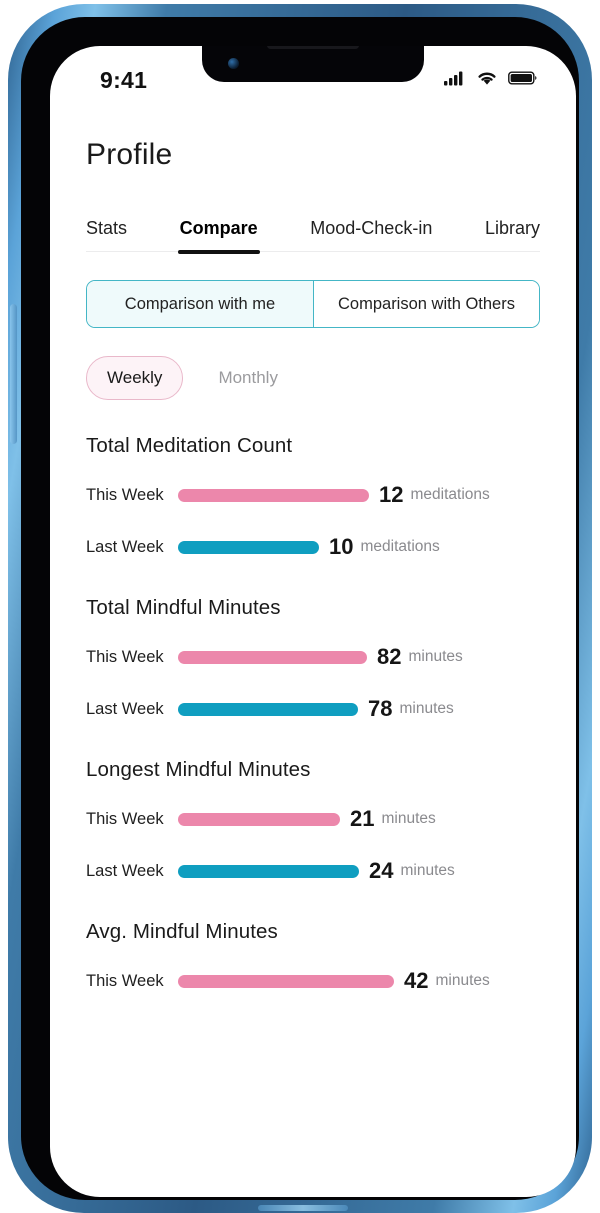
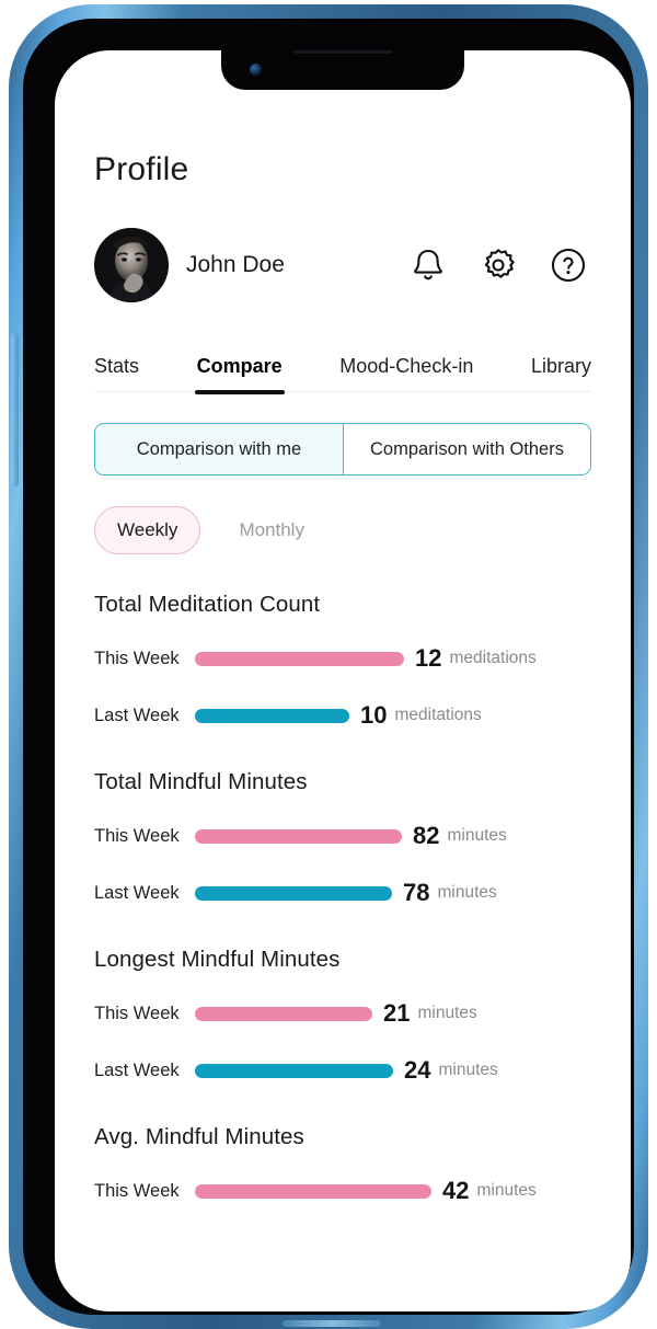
- 9:41
  Profile
+ John Doe
  Stats
  Compare
  Mood-Check-in
  Library
  Comparison with me
  Comparison with Others
  Weekly
  Monthly
  Total Meditation Count
  This Week
  12
  meditations
  Last Week
  10
  meditations
  Total Mindful Minutes
  This Week
  82
  minutes
  Last Week
  78
  minutes
  Longest Mindful Minutes
  This Week
  21
  minutes
  Last Week
  24
  minutes
  Avg. Mindful Minutes
  This Week
  42
  minutes
